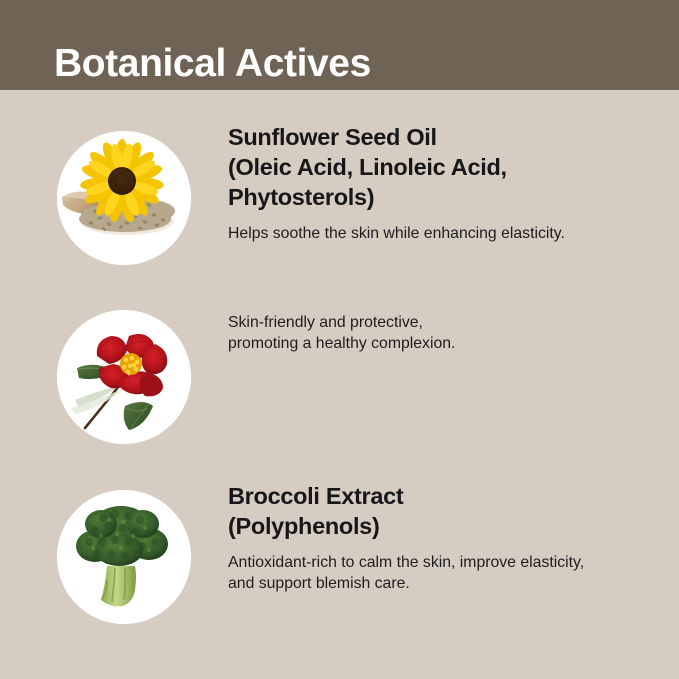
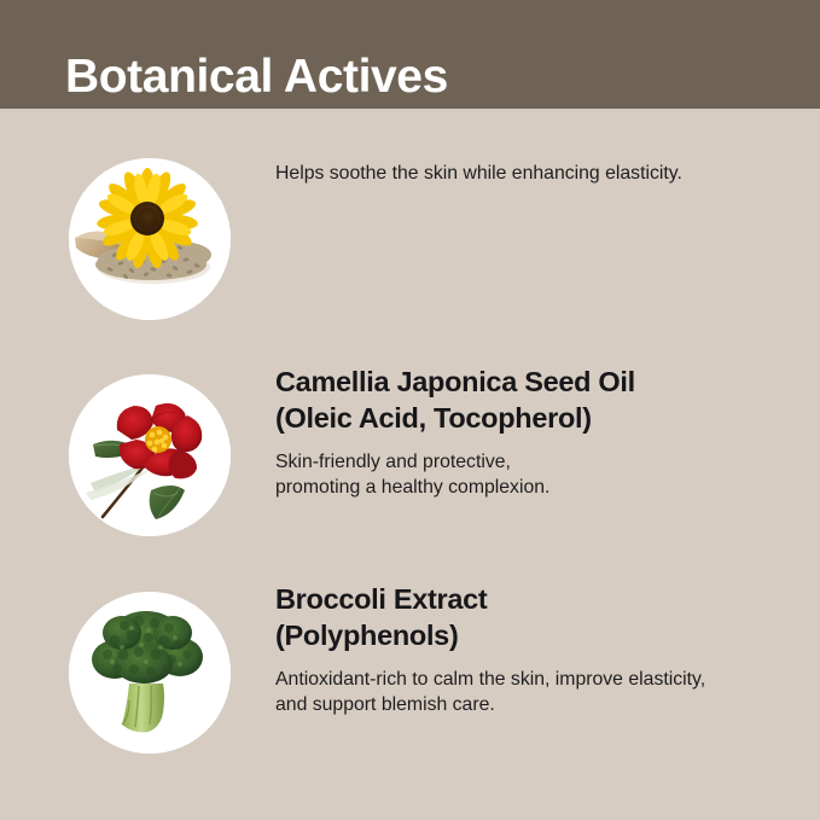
  Botanical Actives
- Sunflower Seed Oil
- (Oleic Acid, Linoleic Acid,
- Phytosterols)
  Helps soothe the skin while enhancing elasticity.
+ Camellia Japonica Seed Oil
+ (Oleic Acid, Tocopherol)
  Skin-friendly and protective,
  promoting a healthy complexion.
  Broccoli Extract
  (Polyphenols)
  Antioxidant-rich to calm the skin, improve elasticity,
  and support blemish care.
